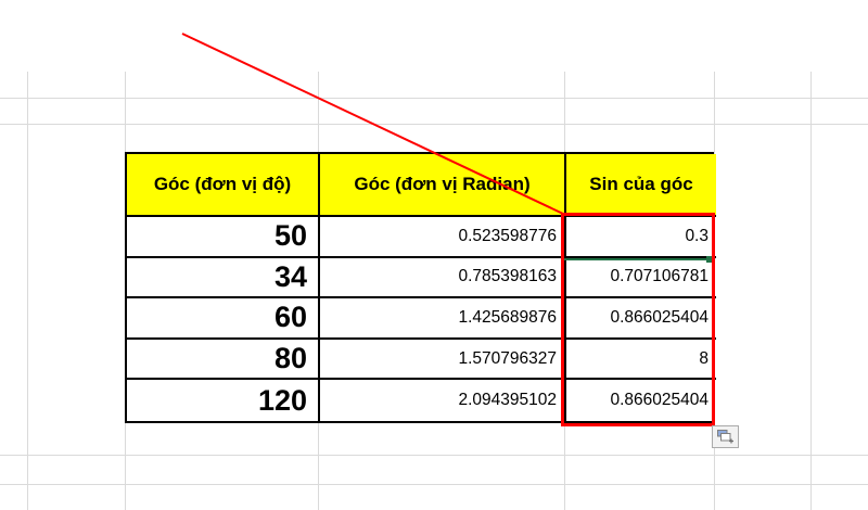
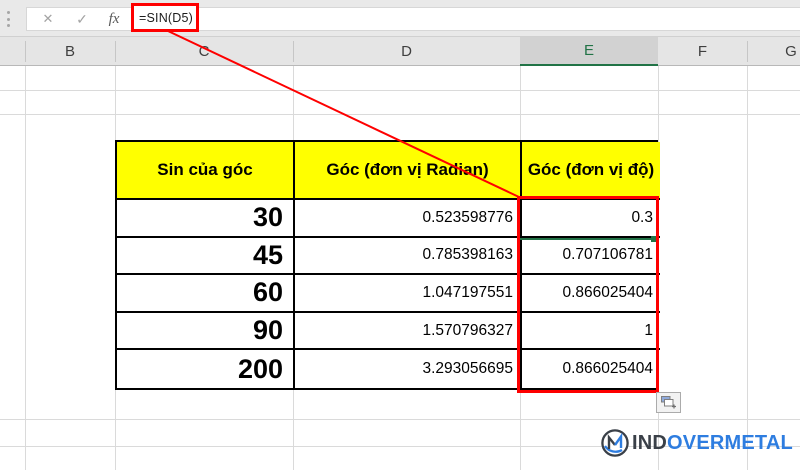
+ ✕
+ ✓
+ fx
+ =SIN(D5)
+ B
+ C
+ D
+ E
+ F
+ G
- Góc (đơn vị độ)
+ Sin của góc
  Góc (đơn vị Radan)
- Sin của góc
+ Góc (đơn vị độ)
- 50
+ 30
  0.523598776
  0.3
- 34
+ 45
  0.785398163
  0.707106781
  60
- 1.425689876
+ 1.047197551
  0.866025404
- 80
+ 90
  1.570796327
- 8
+ 1
- 120
+ 200
- 2.094395102
+ 3.293056695
  0.866025404
+ INDOVERMETAL
